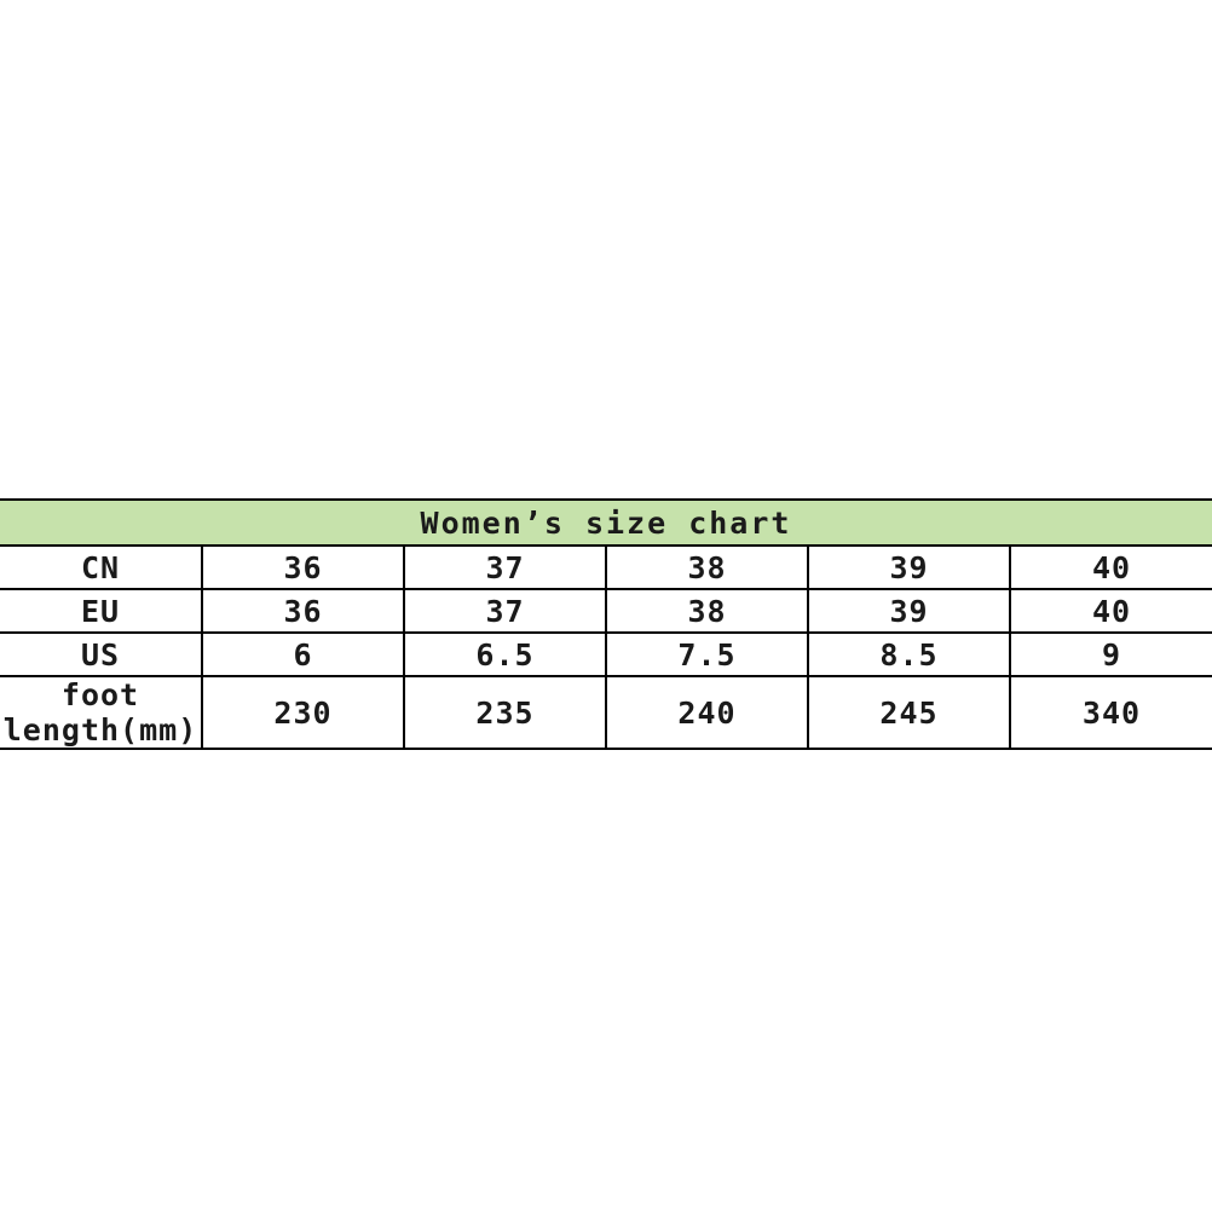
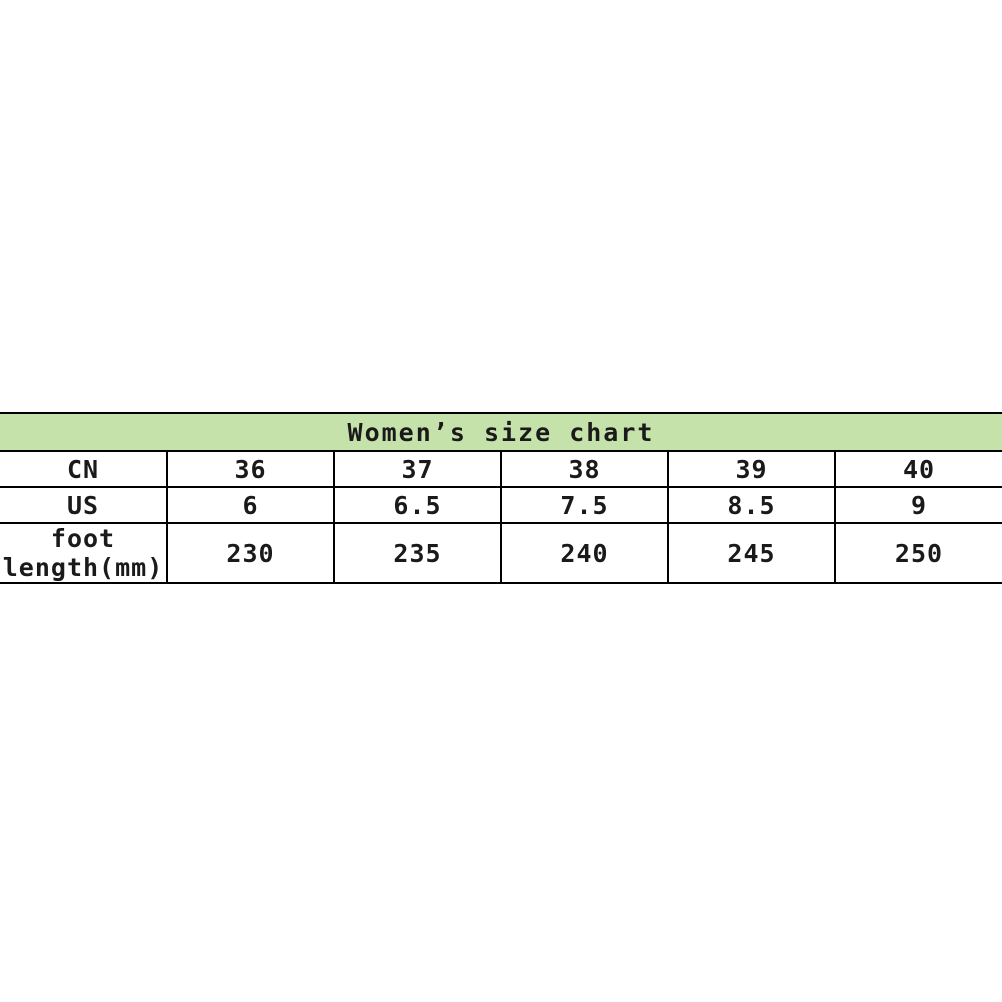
  Women’s size chart
  CN	36	37	38	39	40
- EU	36	37	38	39	40
  US	6	6.5	7.5	8.5	9
- foot length(mm)	230	235	240	245	340
+ foot length(mm)	230	235	240	245	250
